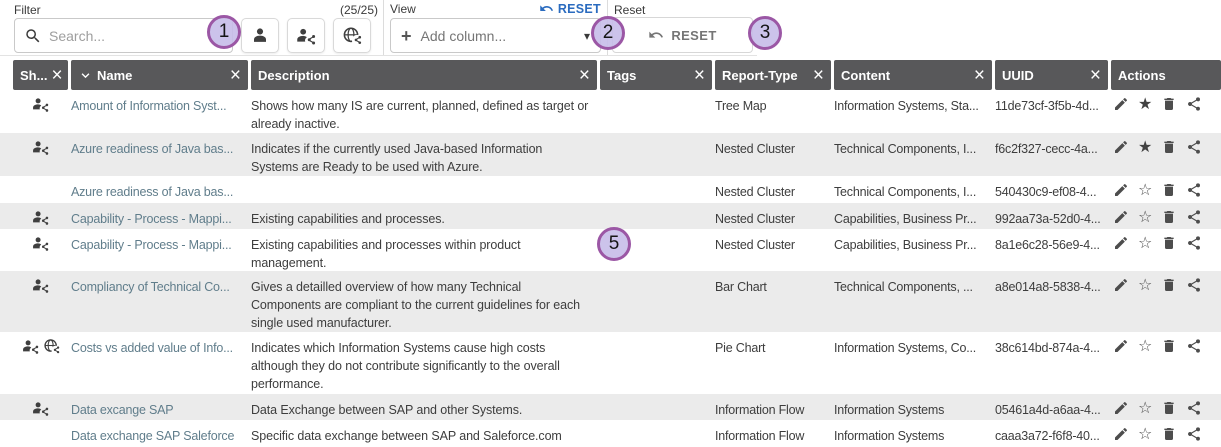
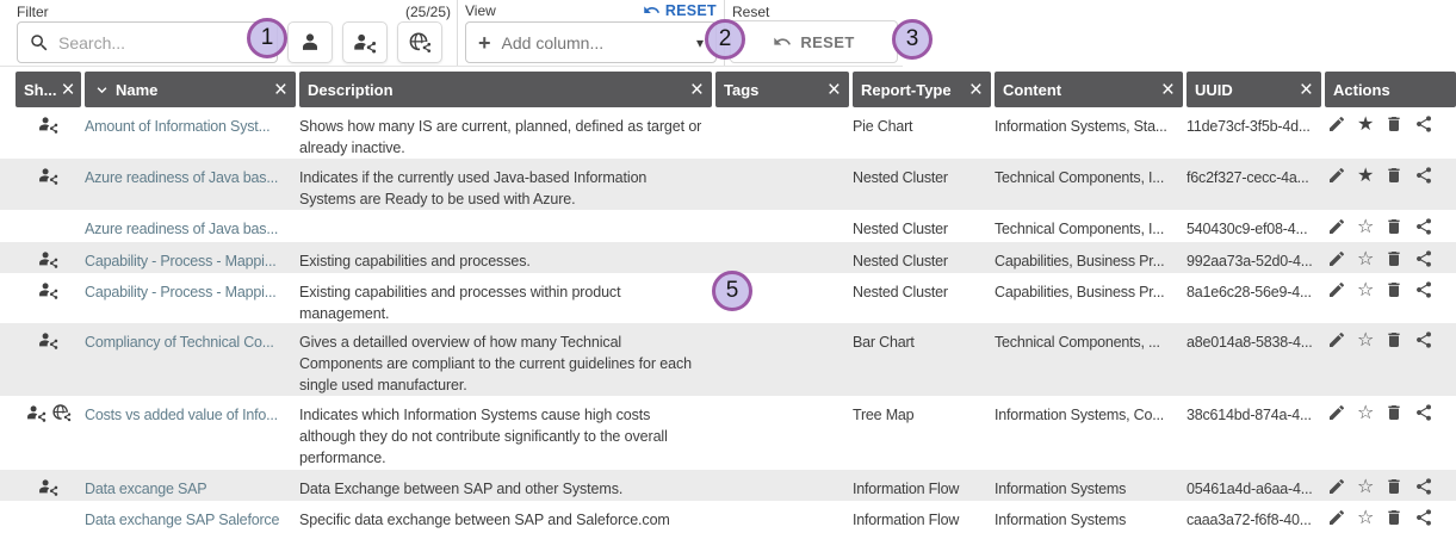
  Filter
  (25/25)
  Search...
  View
  RESET
  +
  Add column...
  ▾
  Reset
  RESET
  1
  2
  3
  5
  Sh...
  ×
  Name
  ×
  Description
  ×
  Tags
  ×
  Report-Type
  ×
  Content
  ×
  UUID
  ×
  Actions
  Amount of Information Syst...
  Shows how many IS are current, planned, defined as target or already inactive.
- Tree Map
+ Pie Chart
  Information Systems, Sta...
  11de73cf-3f5b-4d...
  ★
  Azure readiness of Java bas...
  Indicates if the currently used Java-based Information Systems are Ready to be used with Azure.
  Nested Cluster
  Technical Components, I...
  f6c2f327-cecc-4a...
  ★
  Azure readiness of Java bas...
  Nested Cluster
  Technical Components, I...
  540430c9-ef08-4...
  ☆
  Capability - Process - Mappi...
  Existing capabilities and processes.
  Nested Cluster
  Capabilities, Business Pr...
  992aa73a-52d0-4...
  ☆
  Capability - Process - Mappi...
  Existing capabilities and processes within product management.
  Nested Cluster
  Capabilities, Business Pr...
  8a1e6c28-56e9-4...
  ☆
  Compliancy of Technical Co...
  Gives a detailled overview of how many Technical Components are compliant to the current guidelines for each single used manufacturer.
  Bar Chart
  Technical Components, ...
  a8e014a8-5838-4...
  ☆
  Costs vs added value of Info...
  Indicates which Information Systems cause high costs although they do not contribute significantly to the overall performance.
- Pie Chart
+ Tree Map
  Information Systems, Co...
  38c614bd-874a-4...
  ☆
  Data excange SAP
  Data Exchange between SAP and other Systems.
  Information Flow
  Information Systems
  05461a4d-a6aa-4...
  ☆
  Data exchange SAP Saleforce
  Specific data exchange between SAP and Saleforce.com
  Information Flow
  Information Systems
  caaa3a72-f6f8-40...
  ☆
